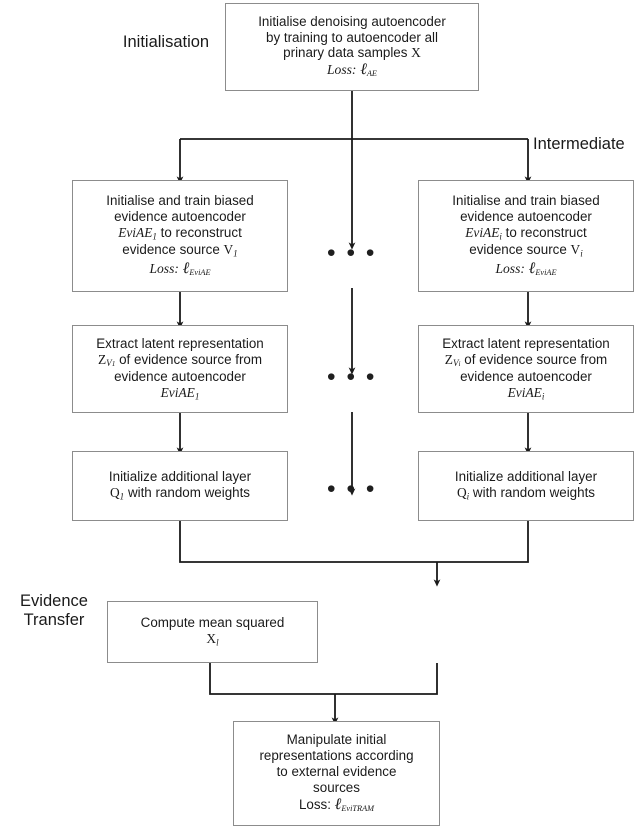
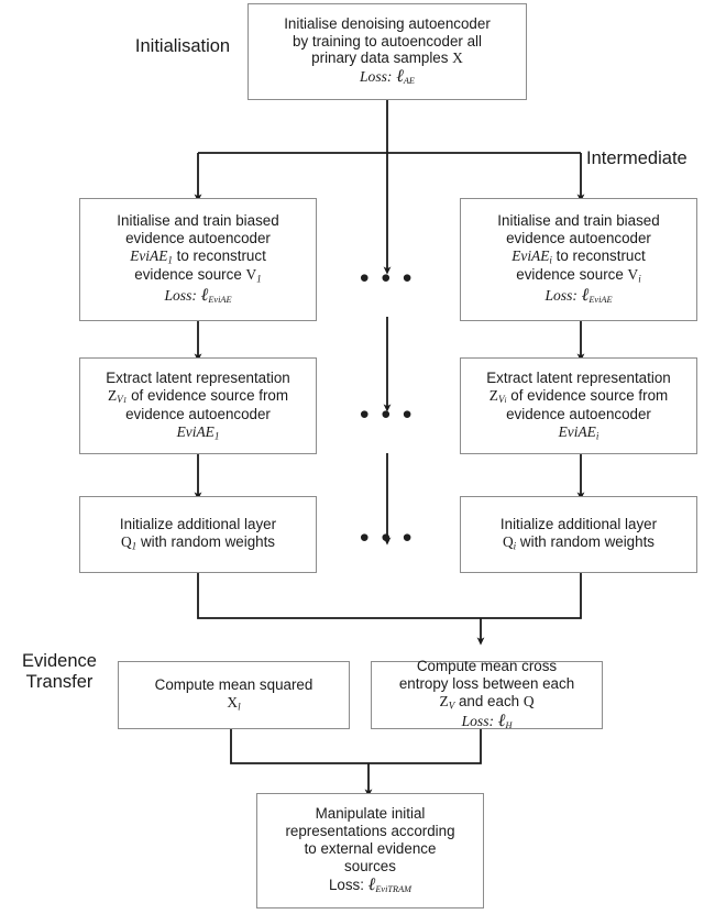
  Initialisation
  Intermediate
  Evidence
  Transfer
  • • •
  • • •
  • • •
  Initialise denoising autoencoder
  by training to autoencoder all
  prinary data samples X
  Loss: ℓAE
  Initialise and train biased
  evidence autoencoder
  EviAE1 to reconstruct
  evidence source V1
  Loss: ℓEviAE
  Initialise and train biased
  evidence autoencoder
  EviAEi to reconstruct
  evidence source Vi
  Loss: ℓEviAE
  Extract latent representation
  ZV1 of evidence source from
  evidence autoencoder
  EviAE1
  Extract latent representation
  ZVi of evidence source from
  evidence autoencoder
  EviAEi
  Initialize additional layer
  Q1 with random weights
  Initialize additional layer
  Qi with random weights
  Compute mean squared
  Xl
+ Compute mean cross
+ entropy loss between each
+ ZV and each Q
+ Loss: ℓH
  Manipulate initial
  representations according
  to external evidence
  sources
  Loss: ℓEviTRAM
